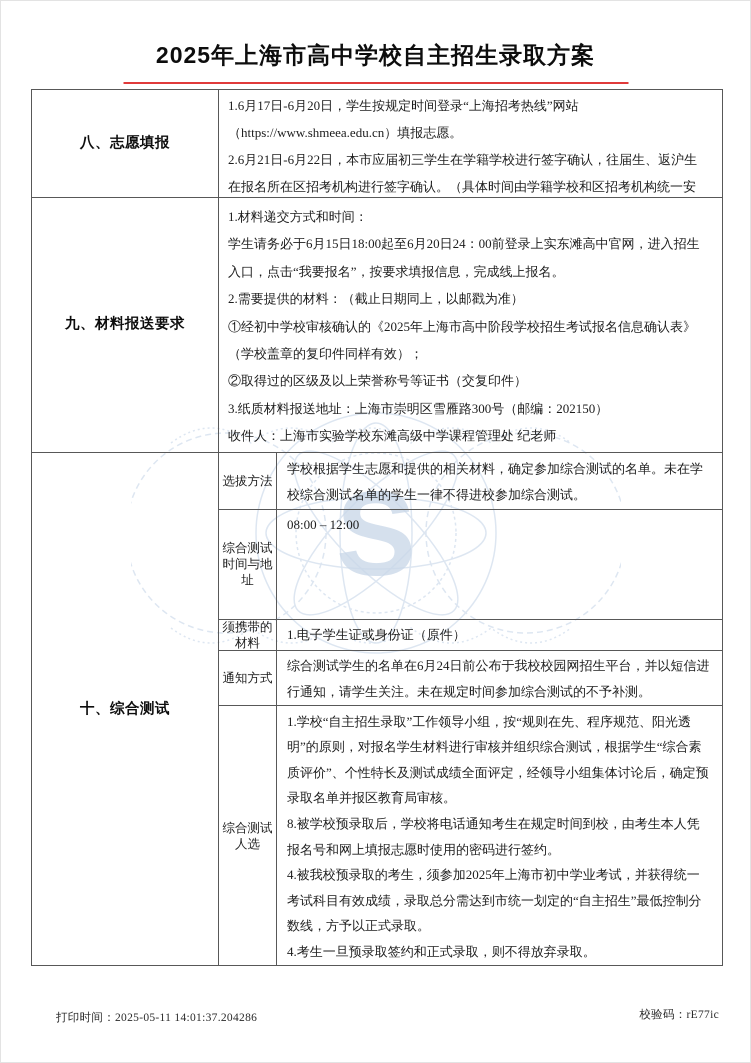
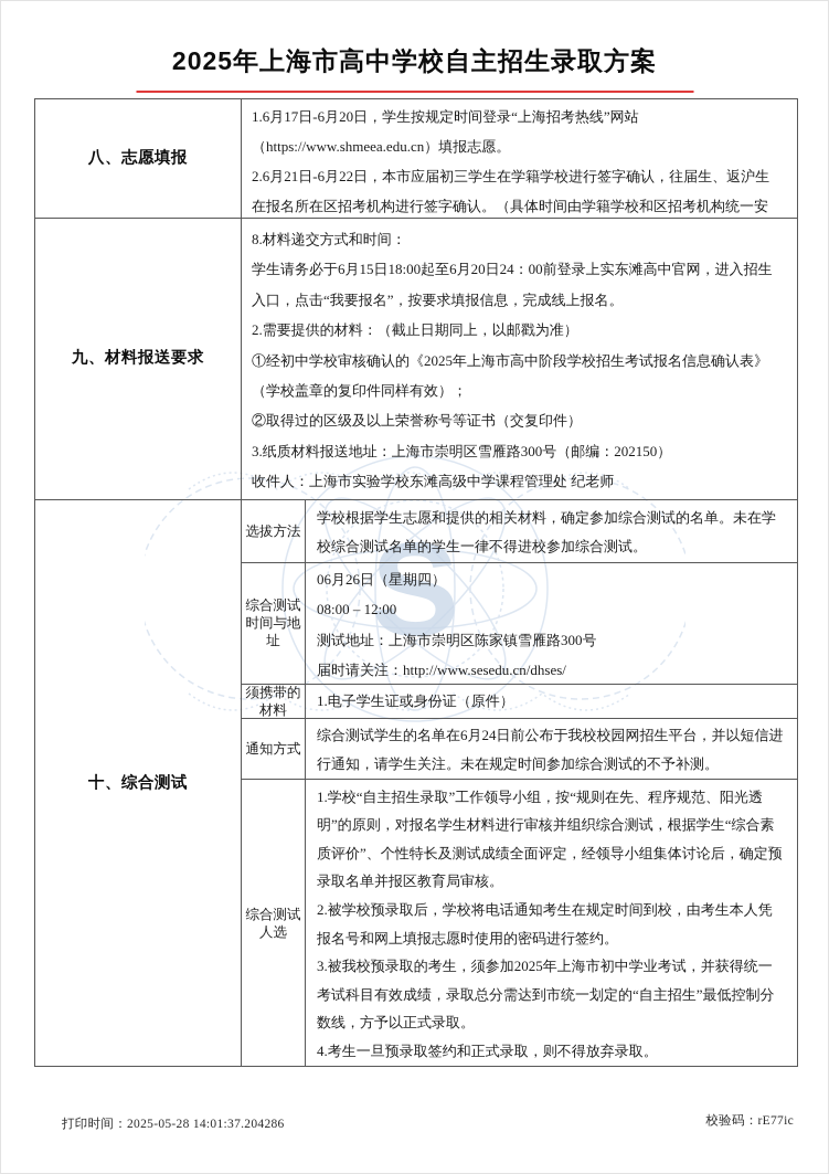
  2025年上海市高中学校自主招生录取方案
  S
  八、志愿填报
  1.6月17日-6月20日，学生按规定时间登录“上海招考热线”网站
  （https://www.shmeea.edu.cn）填报志愿。
  2.6月21日-6月22日，本市应届初三学生在学籍学校进行签字确认，往届生、返沪生在报名所在区招考机构进行签字确认。（具体时间由学籍学校和区招考机构统一安
  九、材料报送要求
- 1.材料递交方式和时间：
+ 8.材料递交方式和时间：
  学生请务必于6月15日18:00起至6月20日24：00前登录上实东滩高中官网，进入招生入口，点击“我要报名”，按要求填报信息，完成线上报名。
  2.需要提供的材料：（截止日期同上，以邮戳为准）
  ①经初中学校审核确认的《2025年上海市高中阶段学校招生考试报名信息确认表》（学校盖章的复印件同样有效）；
  ②取得过的区级及以上荣誉称号等证书（交复印件）
  3.纸质材料报送地址：上海市崇明区雪雁路300号（邮编：202150）
  收件人：上海市实验学校东滩高级中学课程管理处 纪老师
  十、综合测试
  选拔方法
  学校根据学生志愿和提供的相关材料，确定参加综合测试的名单。未在学校综合测试名单的学生一律不得进校参加综合测试。
  综合测试时间与地址
+ 06月26日（星期四）
  08:00 – 12:00
+ 测试地址：上海市崇明区陈家镇雪雁路300号
+ 届时请关注：http://www.sesedu.cn/dhses/
  须携带的材料
  1.电子学生证或身份证（原件）
  通知方式
  综合测试学生的名单在6月24日前公布于我校校园网招生平台，并以短信进行通知，请学生关注。未在规定时间参加综合测试的不予补测。
  综合测试人选
  1.学校“自主招生录取”工作领导小组，按“规则在先、程序规范、阳光透明”的原则，对报名学生材料进行审核并组织综合测试，根据学生“综合素质评价”、个性特长及测试成绩全面评定，经领导小组集体讨论后，确定预录取名单并报区教育局审核。
- 8.被学校预录取后，学校将电话通知考生在规定时间到校，由考生本人凭报名号和网上填报志愿时使用的密码进行签约。
+ 2.被学校预录取后，学校将电话通知考生在规定时间到校，由考生本人凭报名号和网上填报志愿时使用的密码进行签约。
- 4.被我校预录取的考生，须参加2025年上海市初中学业考试，并获得统一考试科目有效成绩，录取总分需达到市统一划定的“自主招生”最低控制分数线，方予以正式录取。
+ 3.被我校预录取的考生，须参加2025年上海市初中学业考试，并获得统一考试科目有效成绩，录取总分需达到市统一划定的“自主招生”最低控制分数线，方予以正式录取。
  4.考生一旦预录取签约和正式录取，则不得放弃录取。
- 打印时间：2025-05-11 14:01:37.204286
+ 打印时间：2025-05-28 14:01:37.204286
  校验码：rE77ic
